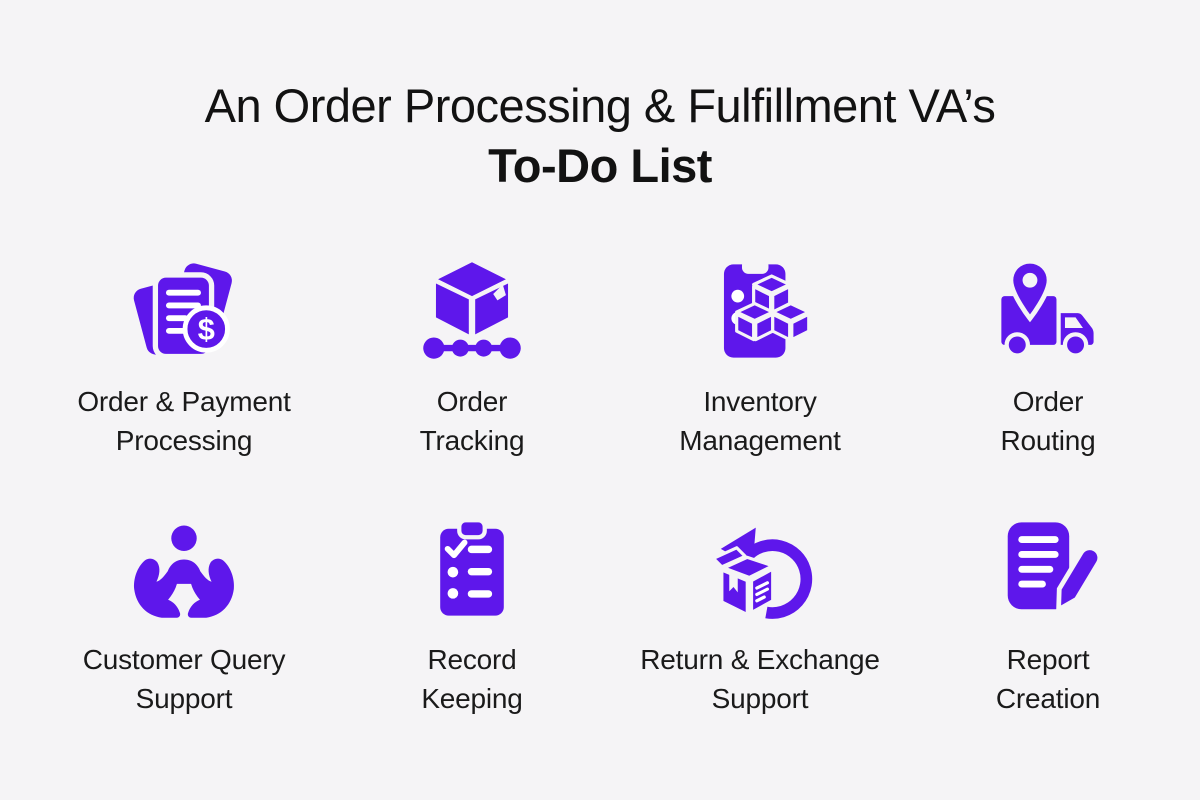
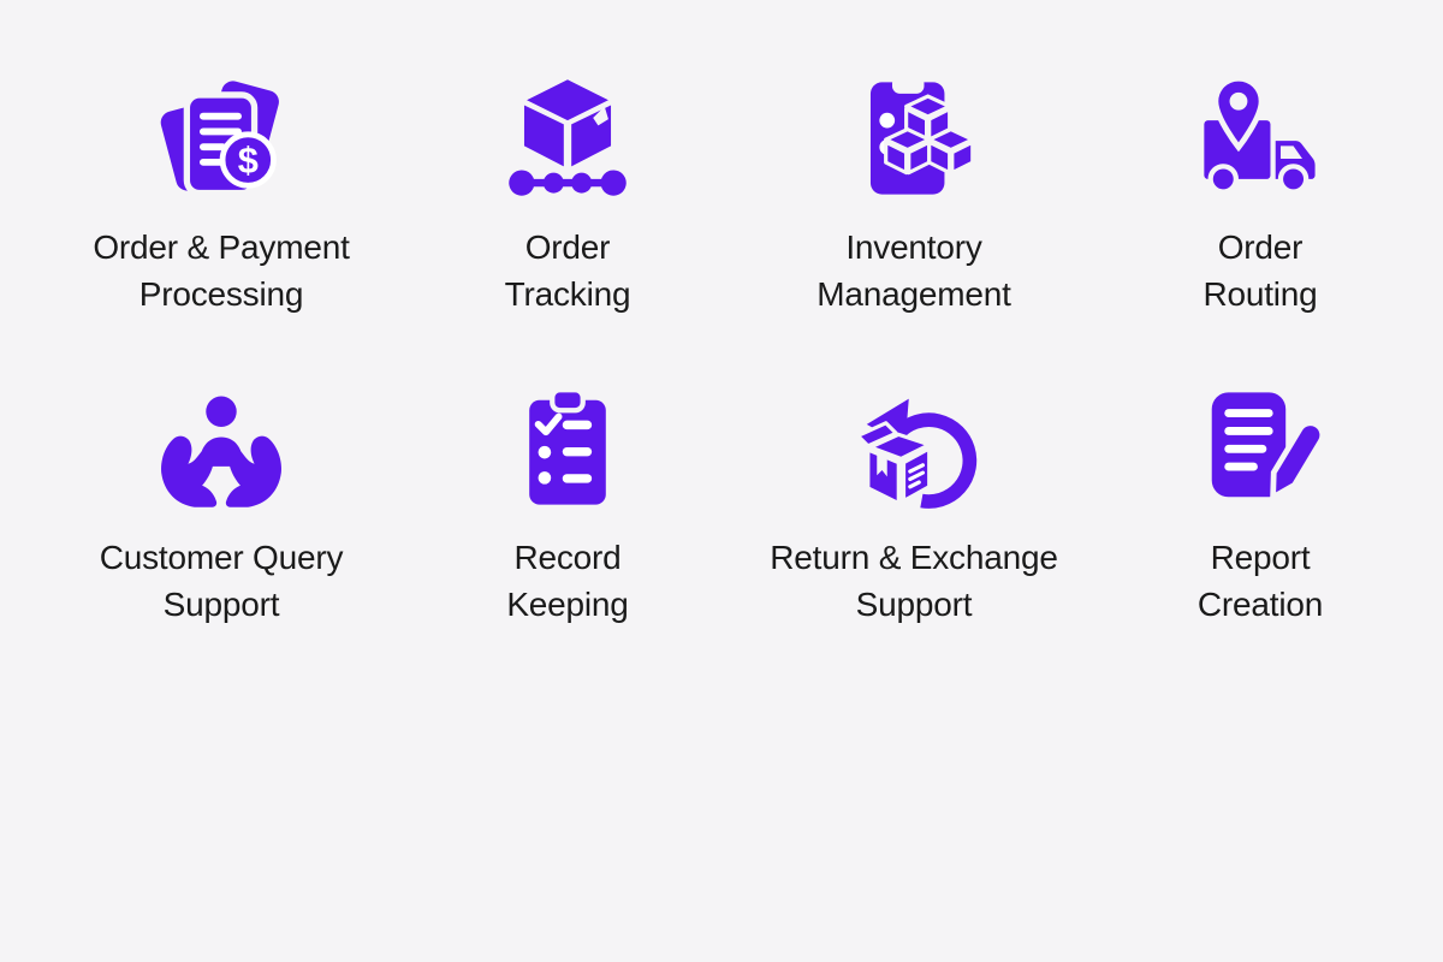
- An Order Processing & Fulfillment VA’s
- To-Do List
  $
  Order & Payment
  Processing
  Order
  Tracking
  Inventory
  Management
  Order
  Routing
  Customer Query
  Support
  Record
  Keeping
  Return & Exchange
  Support
  Report
  Creation
